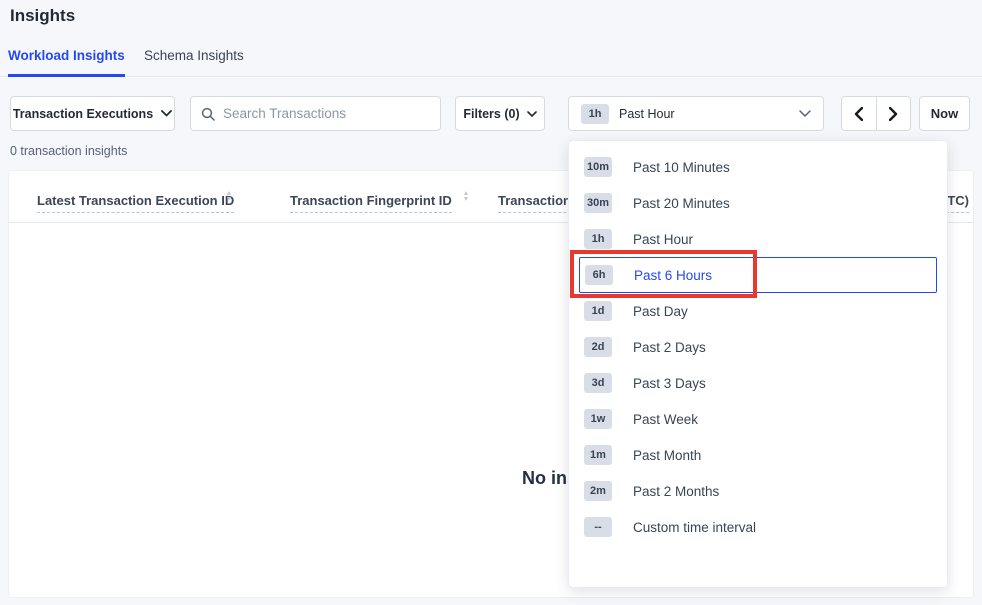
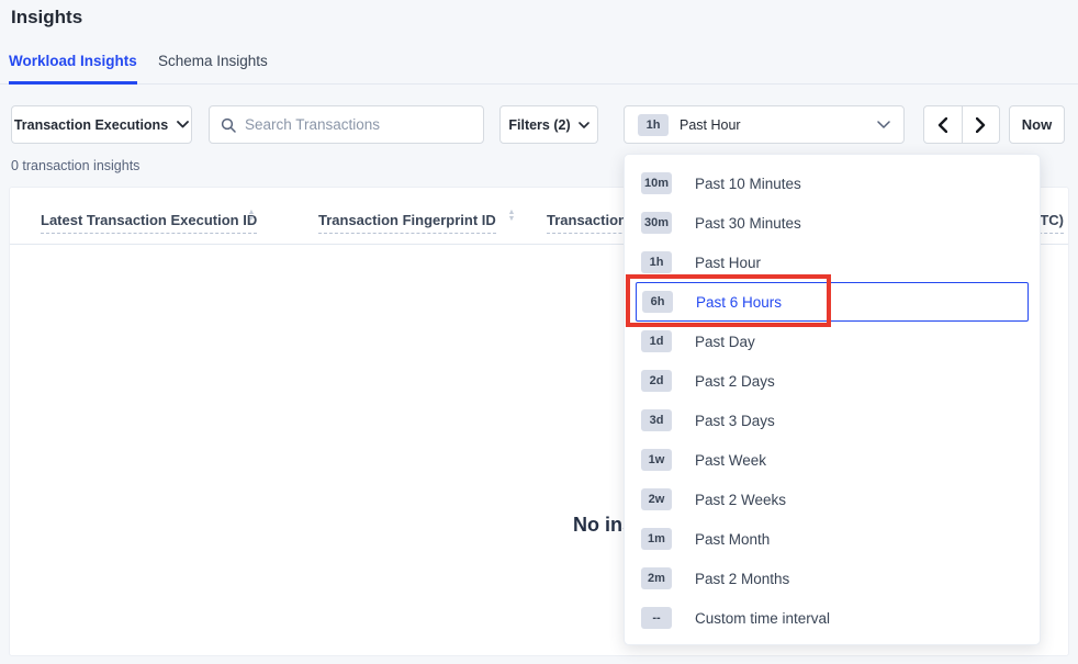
  Insights
  Workload Insights
  Schema Insights
  Transaction Executions
  Search Transactions
- Filters (0)
+ Filters (2)
  1h
  Past Hour
  Now
  0 transaction insights
  Latest Transaction Execution ID
  Transaction Fingerprint ID
  10m
  Past 10 Minutes
  30m
- Past 20 Minutes
+ Past 30 Minutes
  1h
  Past Hour
  6h
  Past 6 Hours
  1d
  Past Day
  2d
  Past 2 Days
  3d
  Past 3 Days
  1w
  Past Week
+ 2w
+ Past 2 Weeks
  1m
  Past Month
  2m
  Past 2 Months
  --
  Custom time interval
